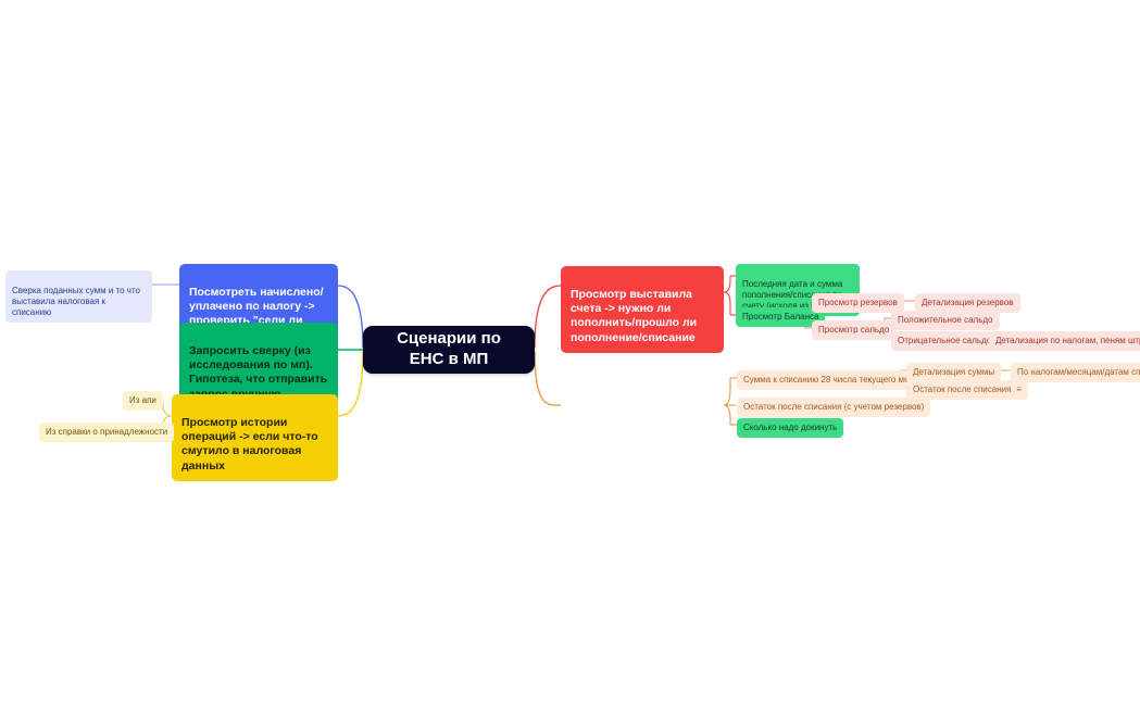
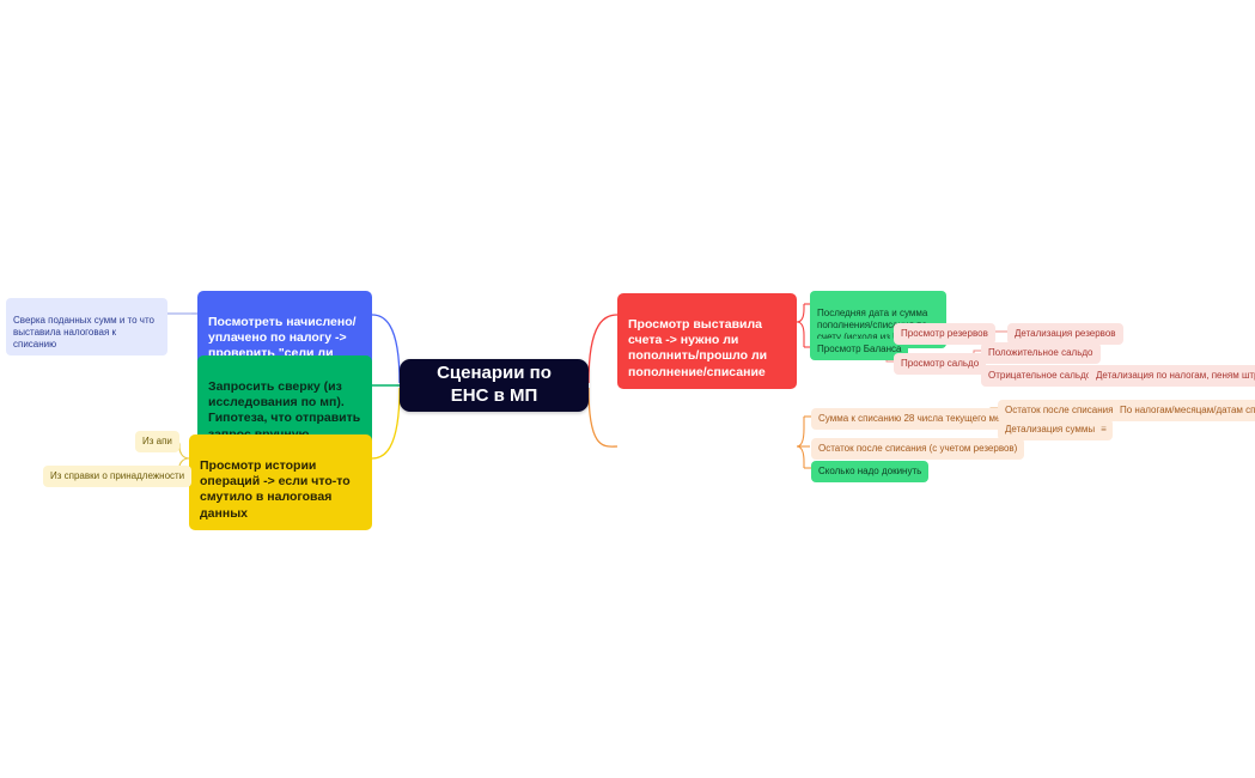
  Сценарии по ЕНС в МП
  Посмотреть начислено/уплачено по налогу -> проверить "сели ли
  Сверка поданных сумм и то что выставила налоговая к списанию
  Запросить сверку (из исследования по мп). Гипотеза, что отправить
  Просмотр истории операций -> если что-то смутило в налоговая данных
  Из апи
  Из справки о принадлежности
  Просмотр выставила счета -> нужно ли пополнить/прошло ли пополнение/списание
  Последняя дата и сумма пополнения/спис счету (исходя из
  Просмотр Баланса
  Просмотр резервов
  Детализация резервов
  Просмотр сальдо
  Положительное сальдо
  Отрицательное сальд
  Детализация по налогам, пеням шт
  Сумма к списанию 28 числа текущего м
- Детализация суммы
+ Остаток после списания
  По налогам/месяцам/датам сп
- Остаток после списания ≡
+ Детализация суммы ≡
  Остаток после списания (с учетом резервов)
  Сколько надо докинуть
